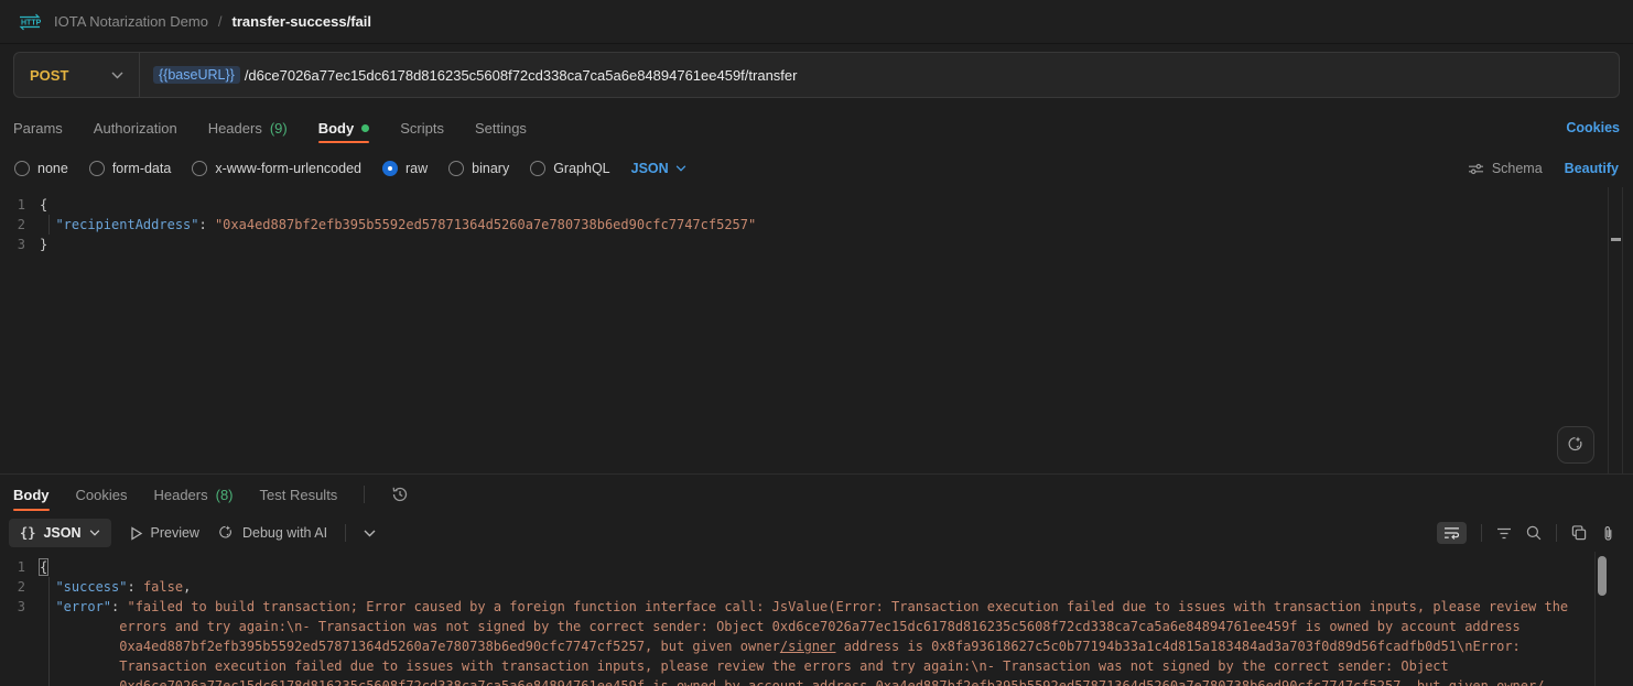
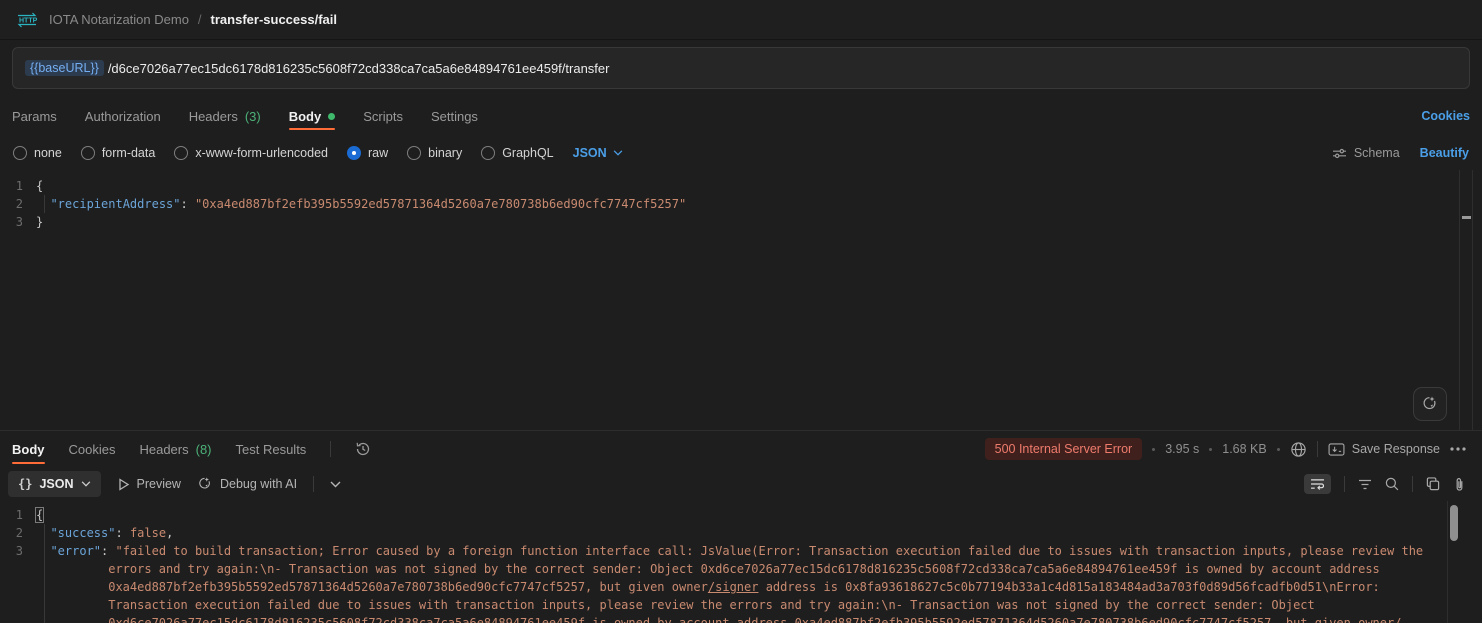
  IOTA Notarization Demo
  /
  transfer-success/fail
- POST
  {{baseURL}}
  /d6ce7026a77ec15dc6178d816235c5608f72cd338ca7ca5a6e84894761ee459f/transfer
  Params
  Authorization
  Headers
- (9)
+ (3)
  Body
  Scripts
  Settings
  Cookies
  none
  form-data
  x-www-form-urlencoded
  raw
  binary
  GraphQL
  JSON
  Schema
  Beautify
  1
  {
  2
  "recipientAddress": "0xa4ed887bf2efb395b5592ed57871364d5260a7e780738b6ed90cfc7747cf5257"
  3
  }
  Body
  Cookies
  Headers
  (8)
  Test Results
+ 500 Internal Server Error
+ 3.95 s
+ 1.68 KB
+ Save Response
  {}
  JSON
  Preview
  Debug with AI
  1
  {
  2
  "success": false,
  3
  "error": "failed to build transaction; Error caused by a foreign function interface call: JsValue(Error: Transaction execution failed due to issues with transaction inputs, please review the errors and try again:\n- Transaction was not signed by the correct sender: Object 0xd6ce7026a77ec15dc6178d816235c5608f72cd338ca7ca5a6e84894761ee459f is owned by account address 0xa4ed887bf2efb395b5592ed57871364d5260a7e780738b6ed90cfc7747cf5257, but given owner/signer address is 0x8fa93618627c5c0b77194b33a1c4d815a183484ad3a703f0d89d56fcadfb0d51\nError: Transaction execution failed due to issues with transaction inputs, please review the errors and try again:\n- Transaction was not signed by the correct sender: Object
